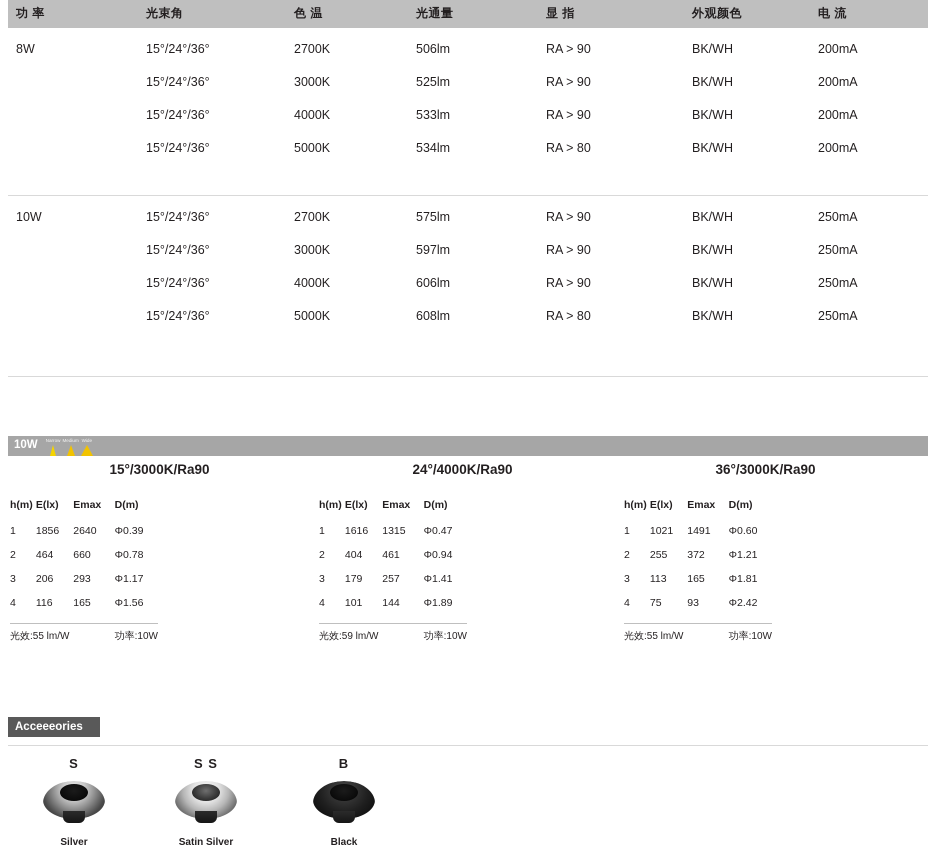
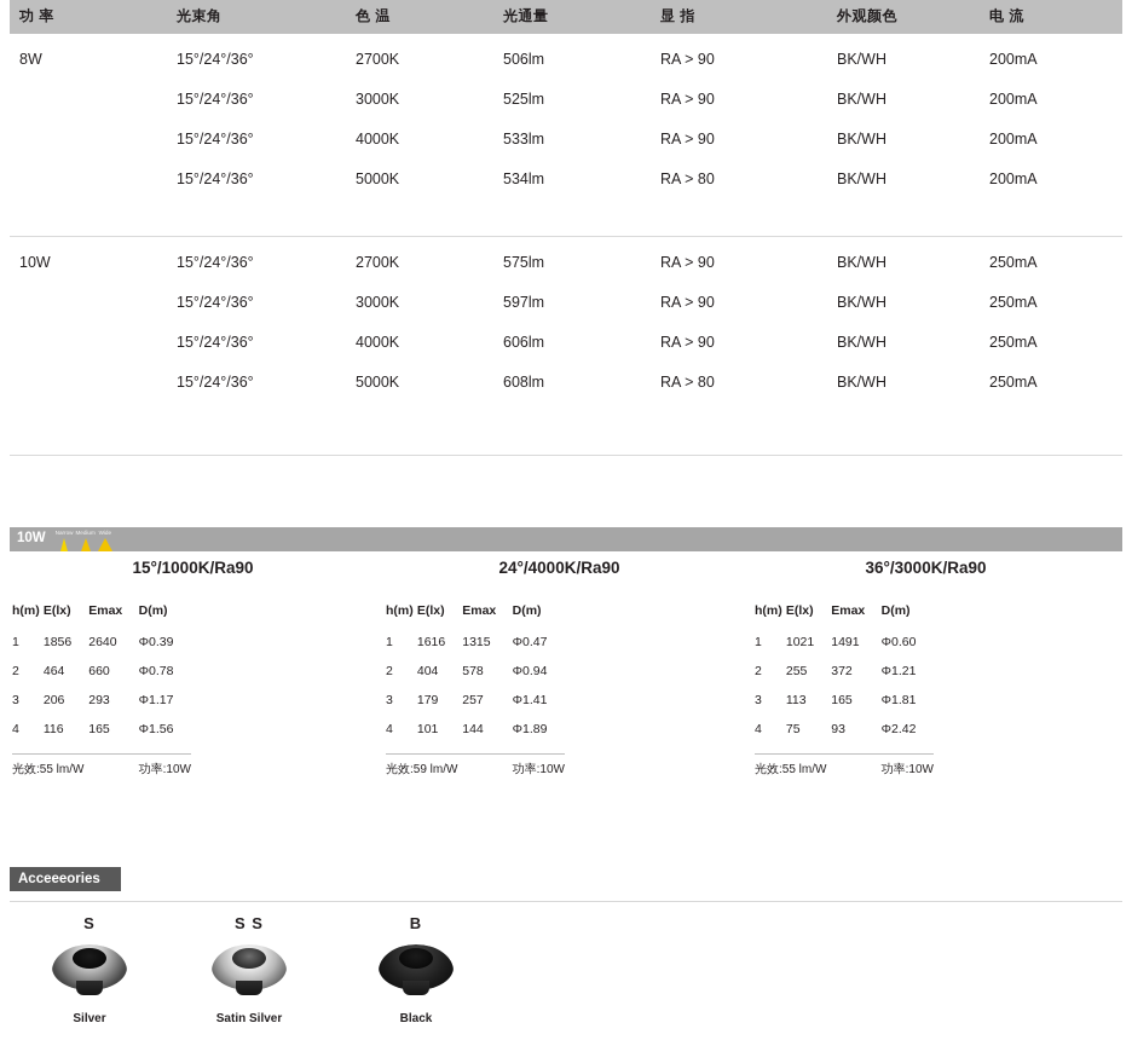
  功 率	光束角	色 温	光通量	显 指	外观颜色	电 流
  8W	15°/24°/36°	2700K	506lm	RA > 90	BK/WH	200mA
  	15°/24°/36°	3000K	525lm	RA > 90	BK/WH	200mA
  	15°/24°/36°	4000K	533lm	RA > 90	BK/WH	200mA
  	15°/24°/36°	5000K	534lm	RA > 80	BK/WH	200mA
  10W	15°/24°/36°	2700K	575lm	RA > 90	BK/WH	250mA
  	15°/24°/36°	3000K	597lm	RA > 90	BK/WH	250mA
  	15°/24°/36°	4000K	606lm	RA > 90	BK/WH	250mA
  	15°/24°/36°	5000K	608lm	RA > 80	BK/WH	250mA
  10W
- 15°/3000K/Ra90
+ 15°/1000K/Ra90
  h(m)	E(lx)	Emax	D(m)
  1	1856	2640	Φ0.39
  2	464	660	Φ0.78
  3	206	293	Φ1.17
  4	116	165	Φ1.56
  光效:55 lm/W
  功率:10W
  24°/4000K/Ra90
  h(m)	E(lx)	Emax	D(m)
  1	1616	1315	Φ0.47
- 2	404	461	Φ0.94
+ 2	404	578	Φ0.94
  3	179	257	Φ1.41
  4	101	144	Φ1.89
  光效:59 lm/W
  功率:10W
  36°/3000K/Ra90
  h(m)	E(lx)	Emax	D(m)
  1	1021	1491	Φ0.60
  2	255	372	Φ1.21
  3	113	165	Φ1.81
  4	75	93	Φ2.42
  光效:55 lm/W
  功率:10W
  Acceeeories
  S
  Silver
  S S
  Satin Silver
  B
  Black
